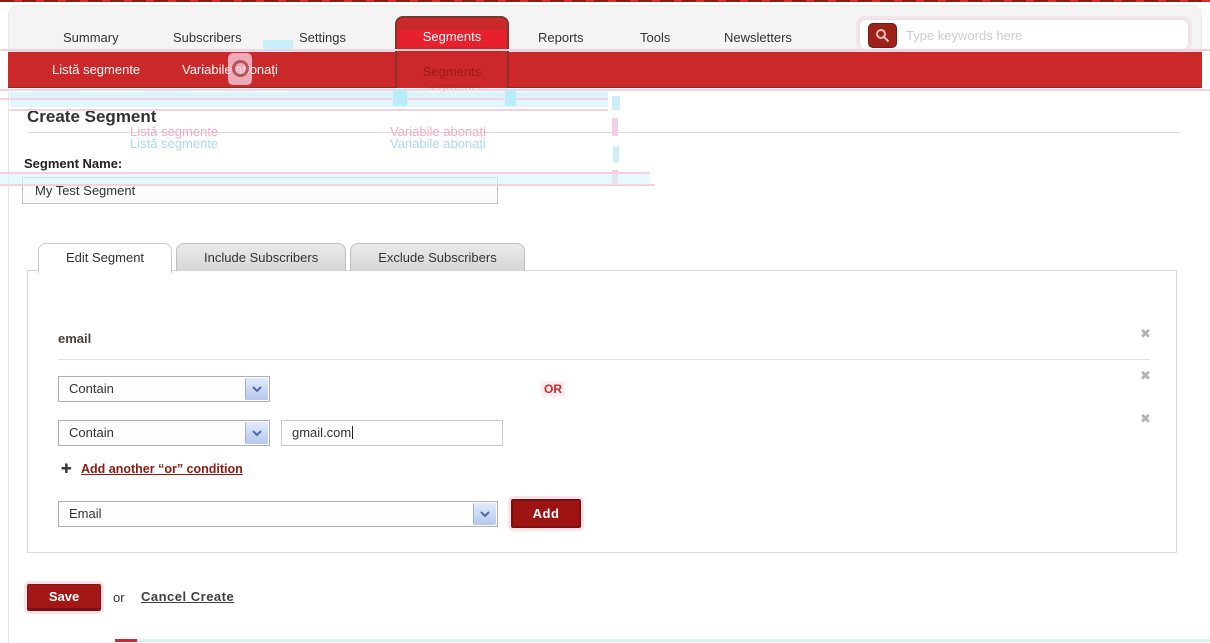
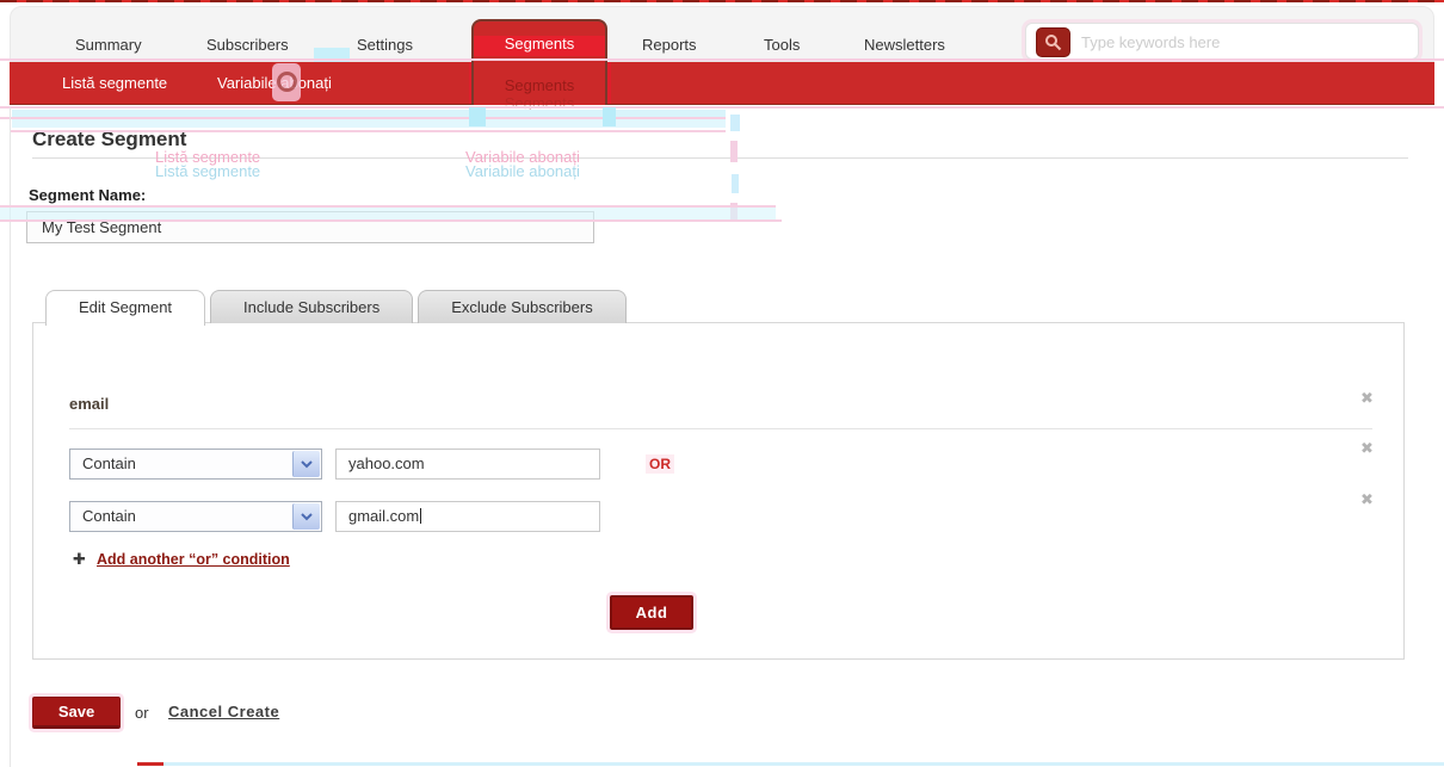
  Summary
  Subscribers
  Settings
  Reports
  Tools
  Newsletters
  Type keywords here
  Segments
  Segments
  Segments
  Listă segmente
  Variabile abonați
  Create Segment
  Listă segmente
  Variabile abonați
  Listă segmente
  Variabile abonați
  Segment Name:
  My Test Segment
  Edit Segment
  Include Subscribers
  Exclude Subscribers
  email
  ✖
  ✖
  ✖
  Contain
+ yahoo.com
  OR
  Contain
  gmail.com
  ✚
  Add another “or” condition
- Email
  Add
  Save
  or
  Cancel Create
